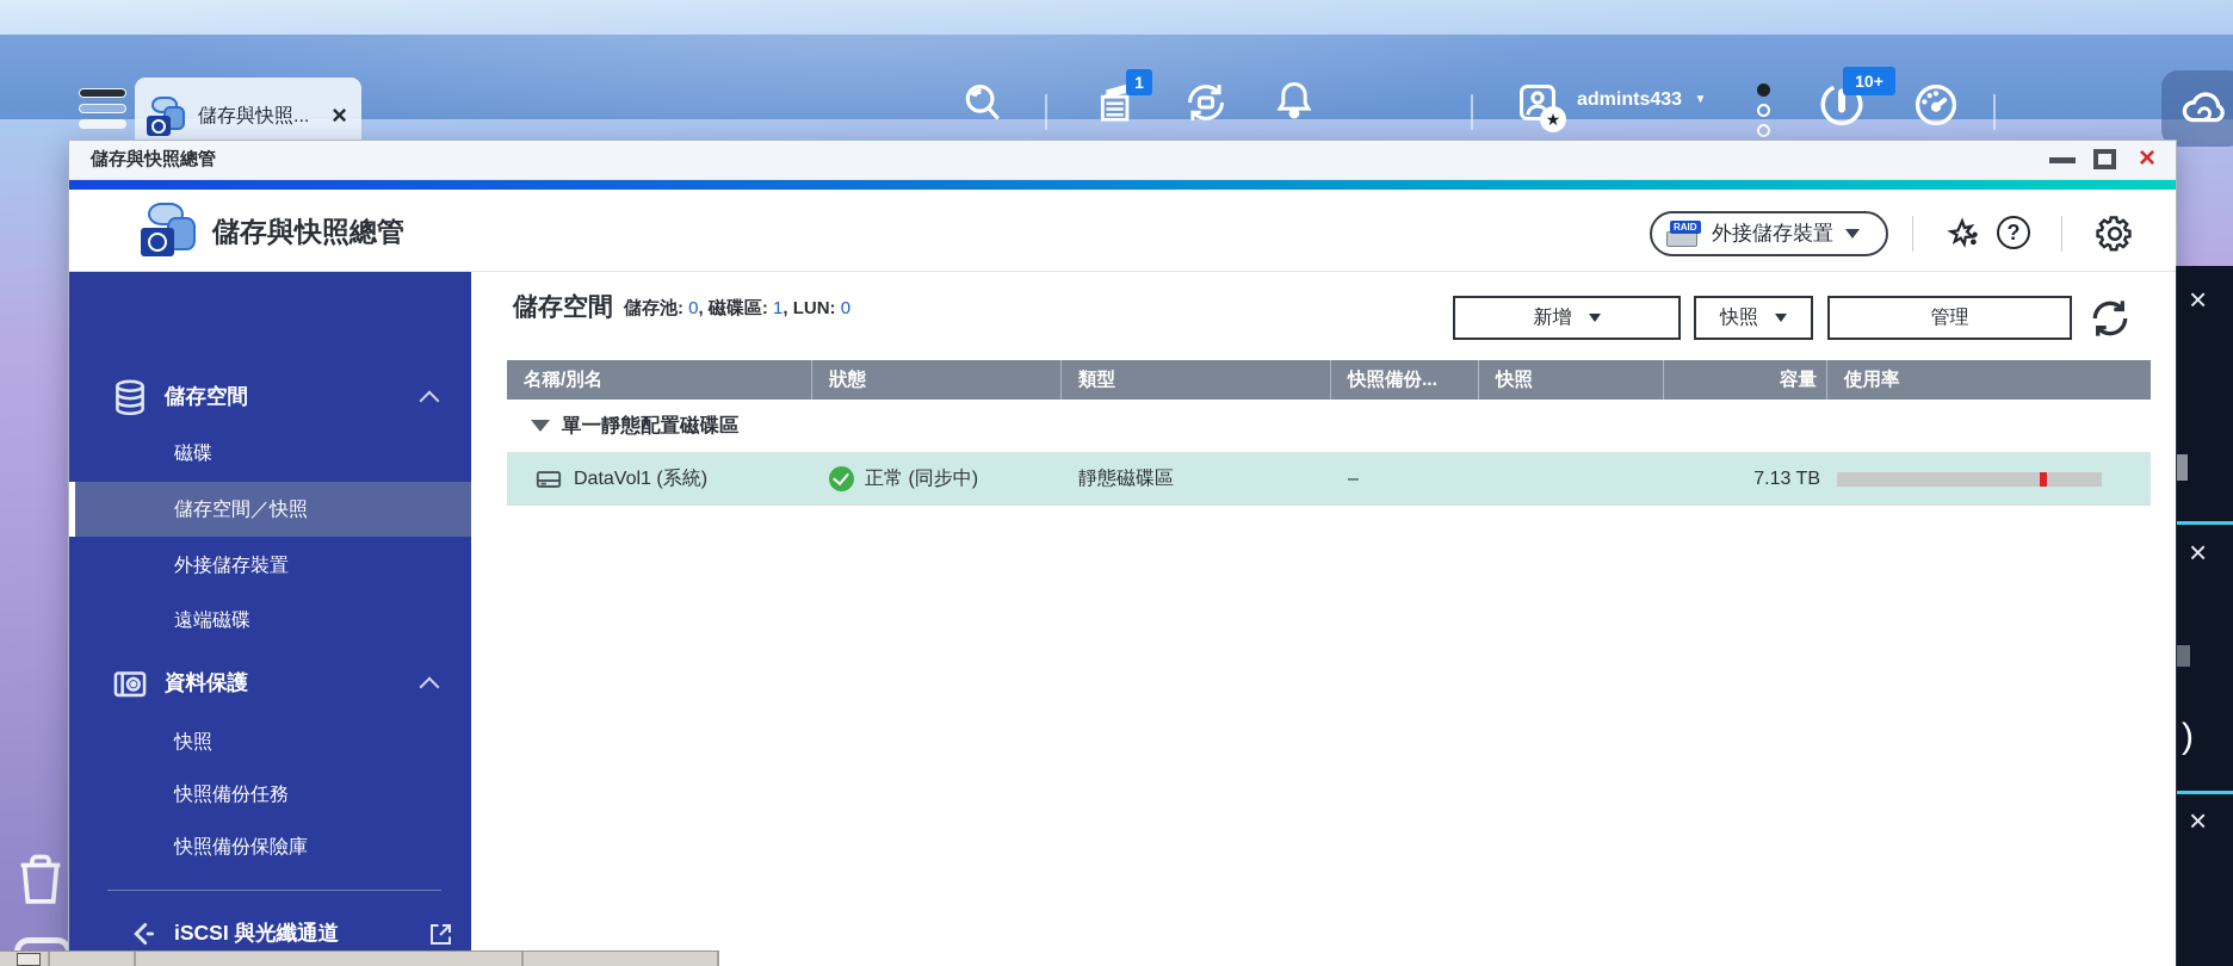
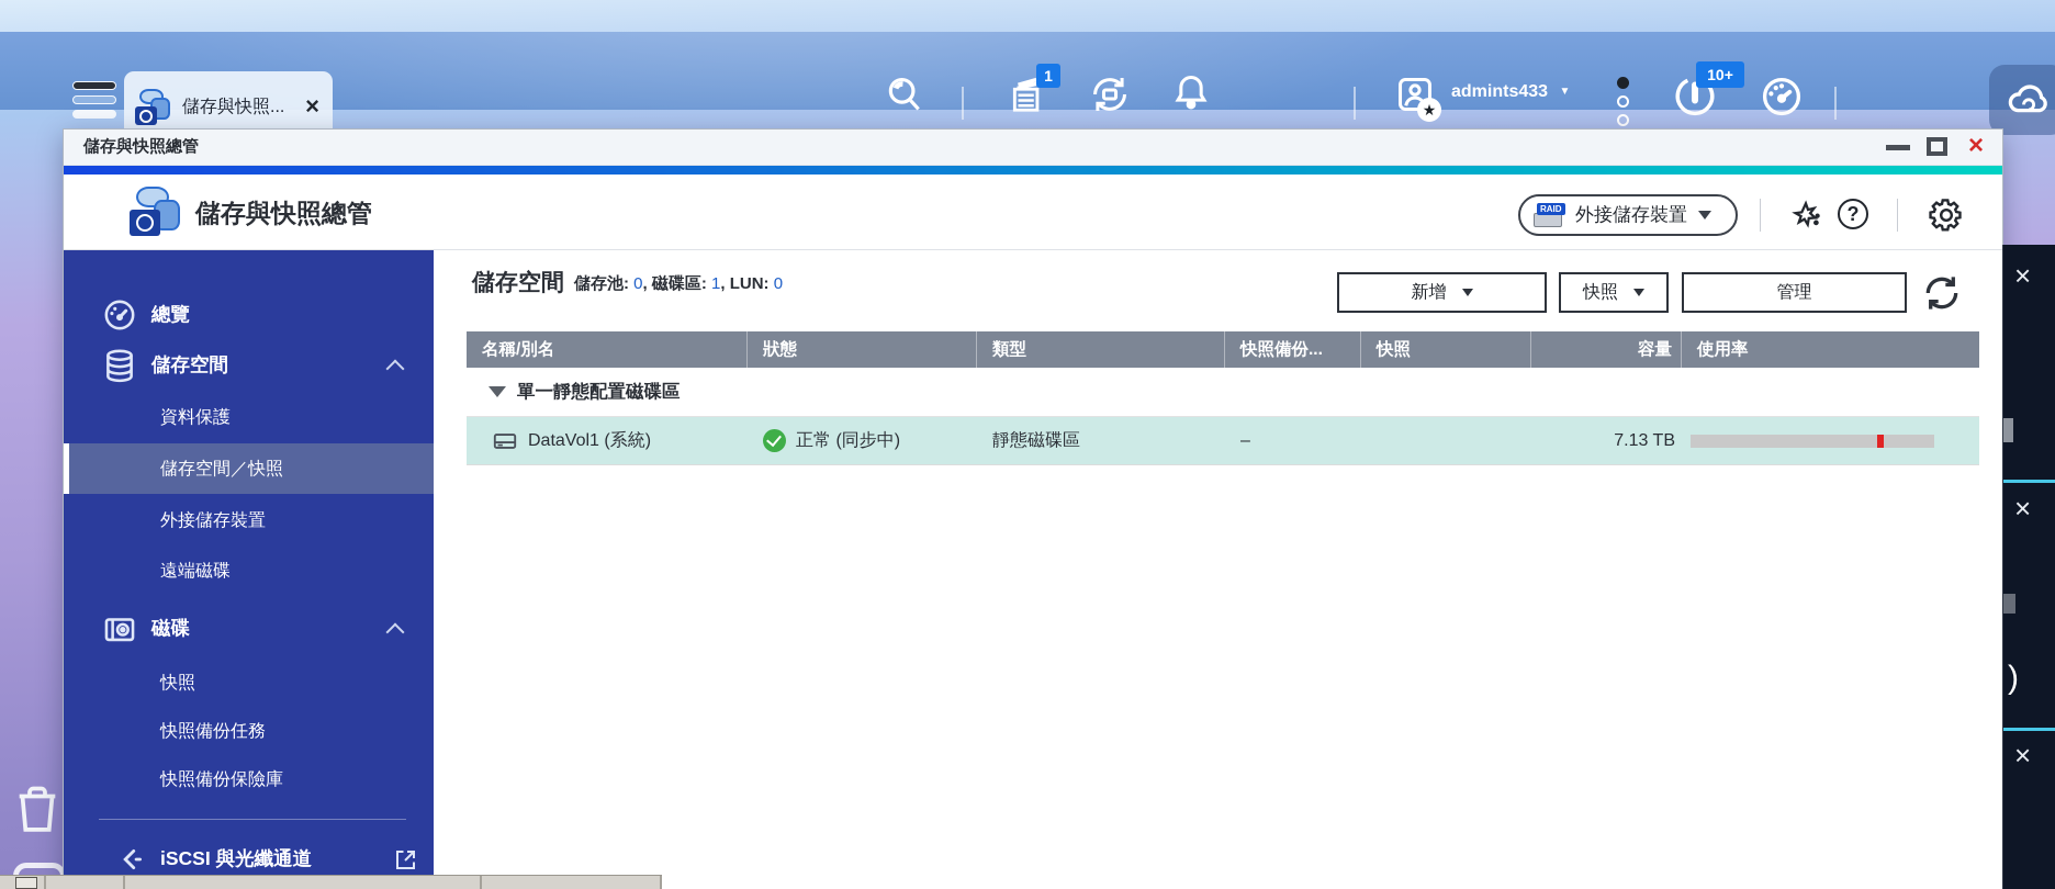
  儲存與快照...
  ×
  1
  ★
  admints433 ▼
  10+
  儲存與快照總管
  ×
  儲存與快照總管
  RAID
  外接儲存裝置
  ?
+ 總覽
  儲存空間
- 磁碟
+ 資料保護
  儲存空間／快照
  外接儲存裝置
  遠端磁碟
- 資料保護
+ 磁碟
  快照
  快照備份任務
  快照備份保險庫
  iSCSI 與光纖通道
  儲存空間
  儲存池: 0, 磁碟區: 1, LUN: 0
  新增
  快照
  管理
  名稱/別名
  狀態
  類型
  快照備份...
  快照
  容量
  使用率
  單一靜態配置磁碟區
  DataVol1 (系統)
  正常 (同步中)
  靜態磁碟區
  –
  7.13 TB
  ×
  ×
  )
  ×
